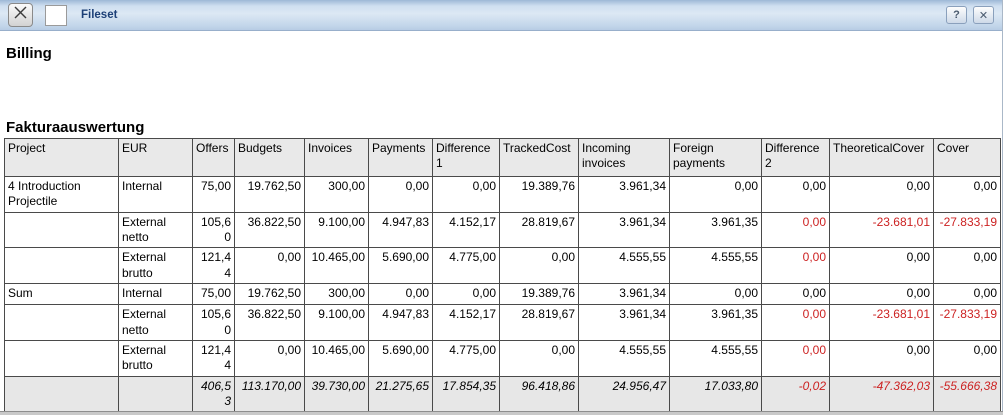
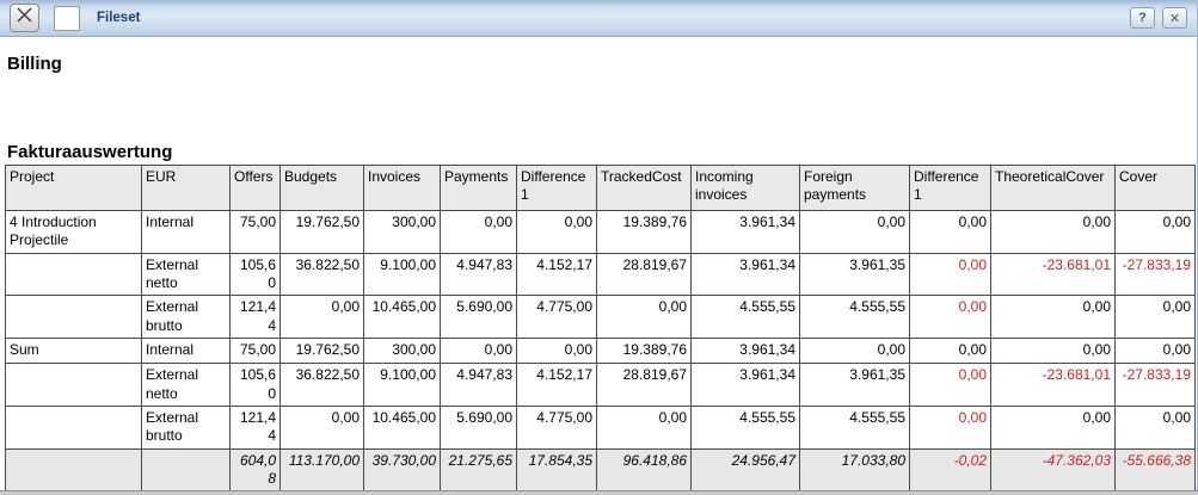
  Fileset
  ?
  ✕
  Billing
  Fakturaauswertung
- Project	EUR	Offers	Budgets	Invoices	Payments	Difference 1	TrackedCost	Incoming invoices	Foreign payments	Difference 2	TheoreticalCover	Cover
+ Project	EUR	Offers	Budgets	Invoices	Payments	Difference 1	TrackedCost	Incoming invoices	Foreign payments	Difference 1	TheoreticalCover	Cover
  4 Introduction Projectile	Internal	75,00	19.762,50	300,00	0,00	0,00	19.389,76	3.961,34	0,00	0,00	0,00	0,00
  	External netto	105,60	36.822,50	9.100,00	4.947,83	4.152,17	28.819,67	3.961,34	3.961,35	0,00	-23.681,01	-27.833,19
  	External brutto	121,44	0,00	10.465,00	5.690,00	4.775,00	0,00	4.555,55	4.555,55	0,00	0,00	0,00
  Sum	Internal	75,00	19.762,50	300,00	0,00	0,00	19.389,76	3.961,34	0,00	0,00	0,00	0,00
  	External netto	105,60	36.822,50	9.100,00	4.947,83	4.152,17	28.819,67	3.961,34	3.961,35	0,00	-23.681,01	-27.833,19
  	External brutto	121,44	0,00	10.465,00	5.690,00	4.775,00	0,00	4.555,55	4.555,55	0,00	0,00	0,00
- 		406,53	113.170,00	39.730,00	21.275,65	17.854,35	96.418,86	24.956,47	17.033,80	-0,02	-47.362,03	-55.666,38
+ 		604,08	113.170,00	39.730,00	21.275,65	17.854,35	96.418,86	24.956,47	17.033,80	-0,02	-47.362,03	-55.666,38
